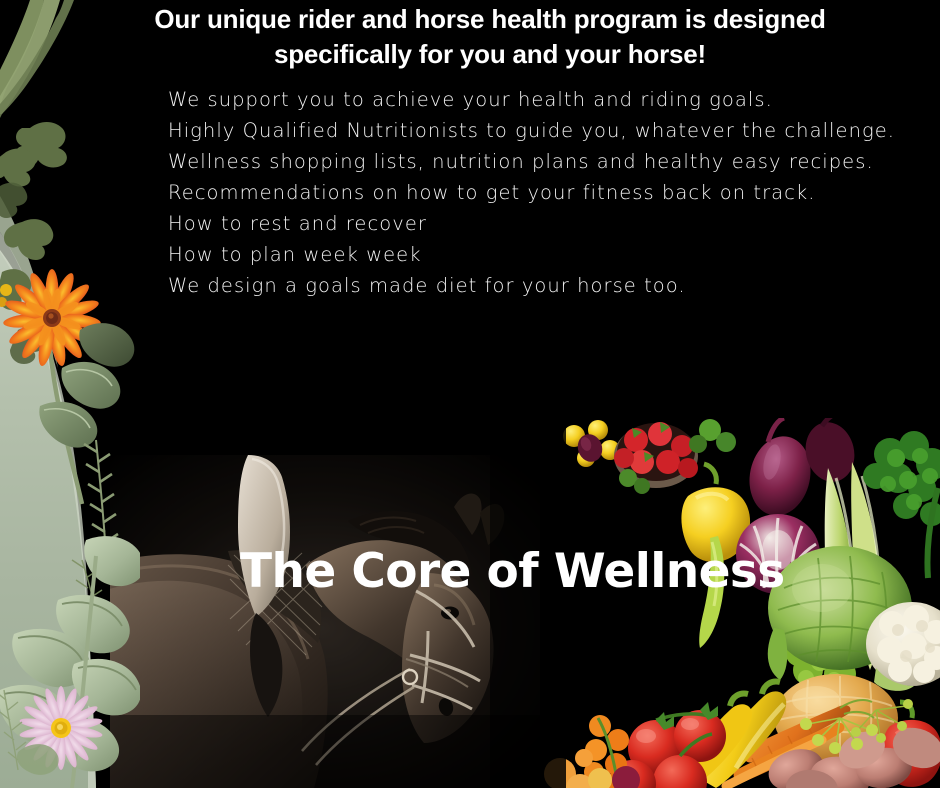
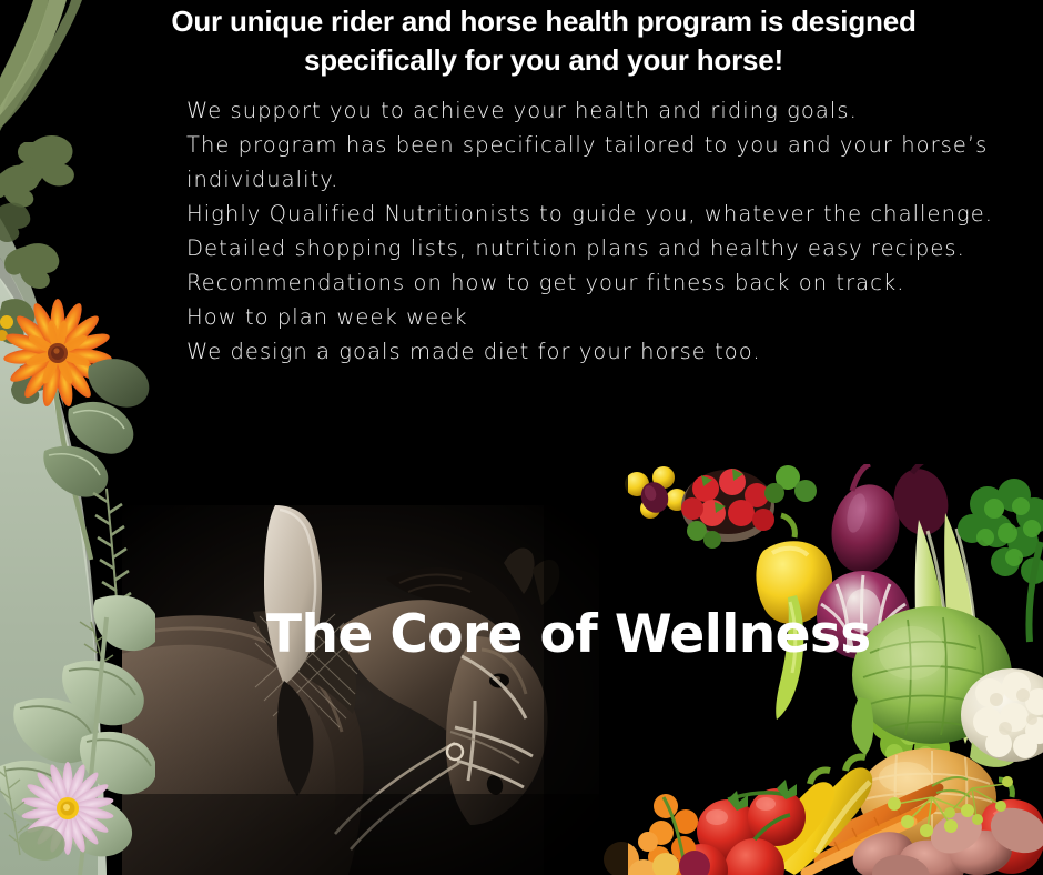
  Our unique rider and horse health program is designed specifically for you and your horse!
  We support you to achieve your health and riding goals.
+ The program has been specifically tailored to you and your horse’s individuality.
  Highly Qualified Nutritionists to guide you, whatever the challenge.
- Wellness shopping lists, nutrition plans and healthy easy recipes.
+ Detailed shopping lists, nutrition plans and healthy easy recipes.
  Recommendations on how to get your fitness back on track.
- How to rest and recover
  How to plan week week
  We design a goals made diet for your horse too.
  The Core of Wellness
